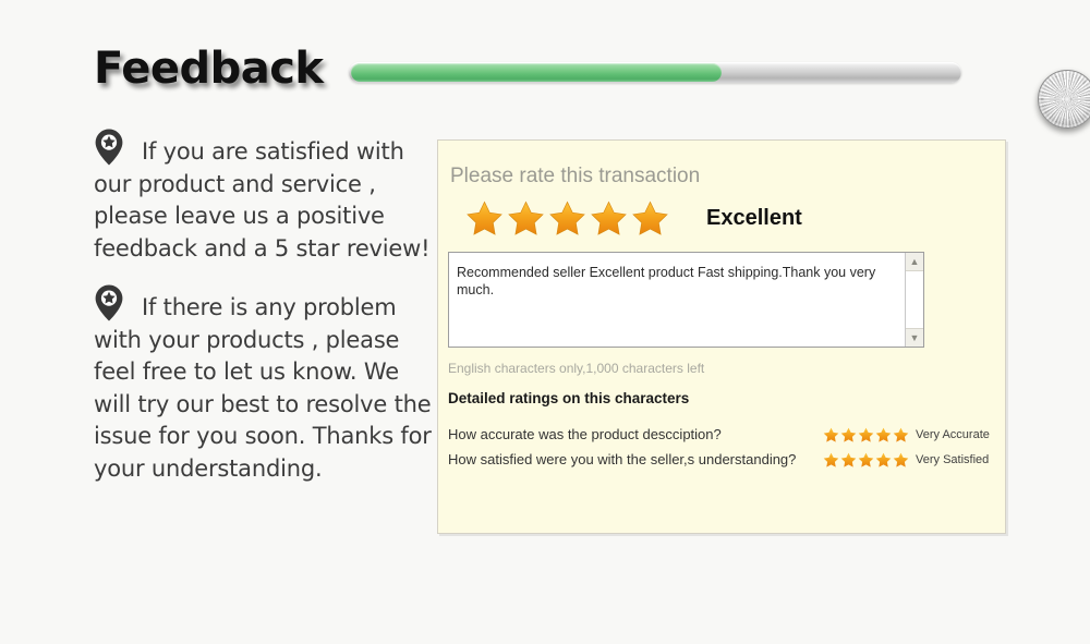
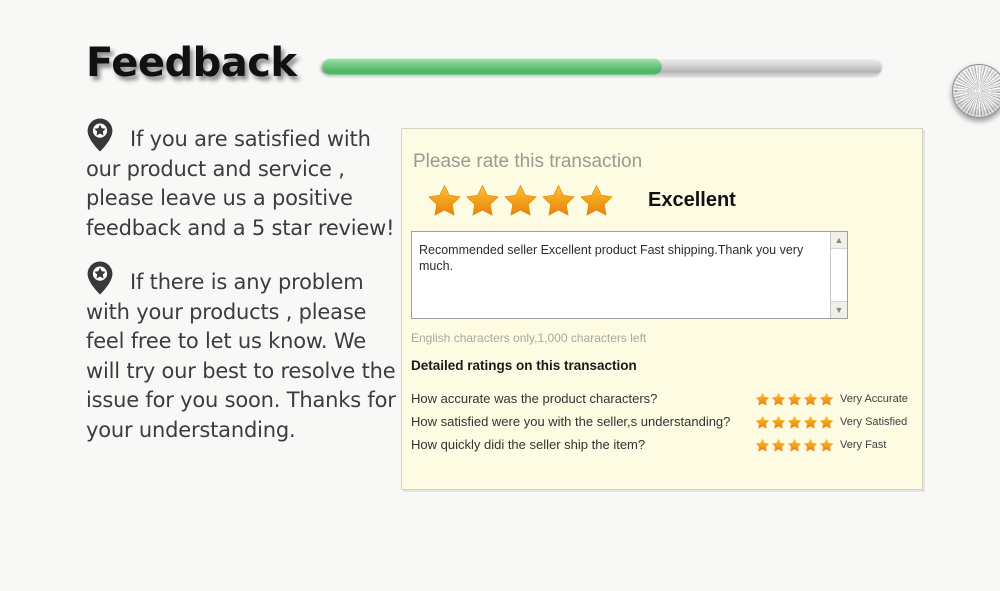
  Feedback
  If you are satisfied with our product and service , please leave us a positive feedback and a 5 star review!
  If there is any problem with your products , please feel free to let us know. We will try our best to resolve the issue for you soon. Thanks for your understanding.
  Please rate this transaction
  Excellent
  Recommended seller Excellent product Fast shipping.Thank you very much.
  ▲
  ▼
  English characters only,1,000 characters left
- Detailed ratings on this characters
+ Detailed ratings on this transaction
- How accurate was the product descciption?
+ How accurate was the product characters?
  Very Accurate
  How satisfied were you with the seller,s understanding?
  Very Satisfied
+ How quickly didi the seller ship the item?
+ Very Fast
